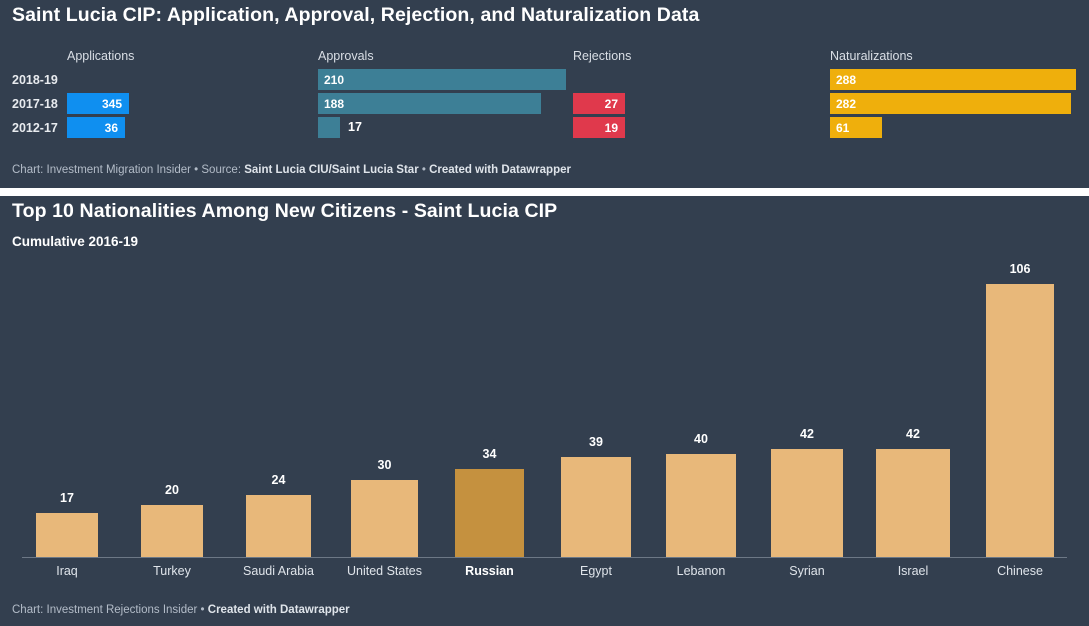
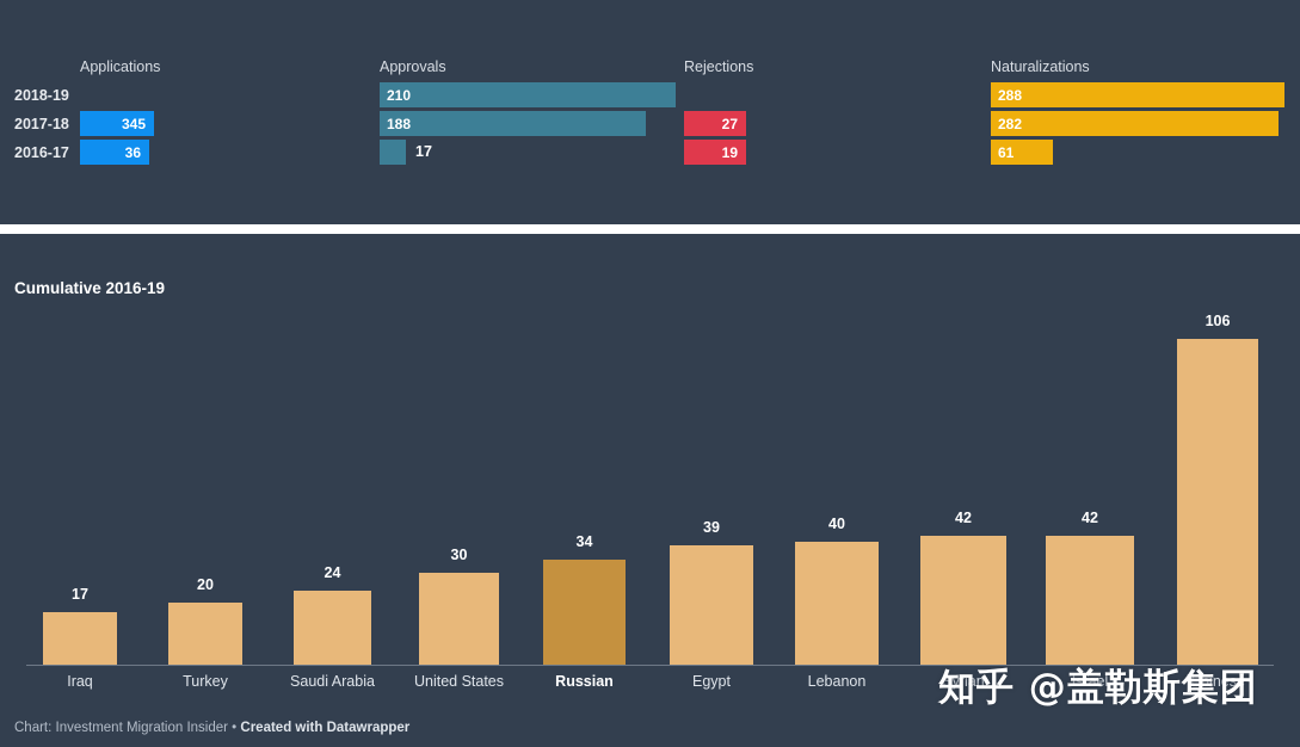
- Saint Lucia CIP: Application, Approval, Rejection, and Naturalization Data
  Applications
  Approvals
  Rejections
  Naturalizations
  2018-19
  2017-18
- 2012-17
+ 2016-17
  345
  36
  210
  188
  17
  27
  19
  288
  282
  61
- Chart: Investment Migration Insider • Source: Saint Lucia CIU/Saint Lucia Star • Created with Datawrapper
- Top 10 Nationalities Among New Citizens - Saint Lucia CIP
  Cumulative 2016-19
  17
  Iraq
  20
  Turkey
  24
  Saudi Arabia
  30
  United States
  34
  Russian
  39
  Egypt
  40
  Lebanon
  42
  Syrian
  42
  Israel
  106
  Chinese
- Chart: Investment Rejections Insider • Created with Datawrapper
+ Chart: Investment Migration Insider • Created with Datawrapper
+ 知乎 @盖勒斯集团
